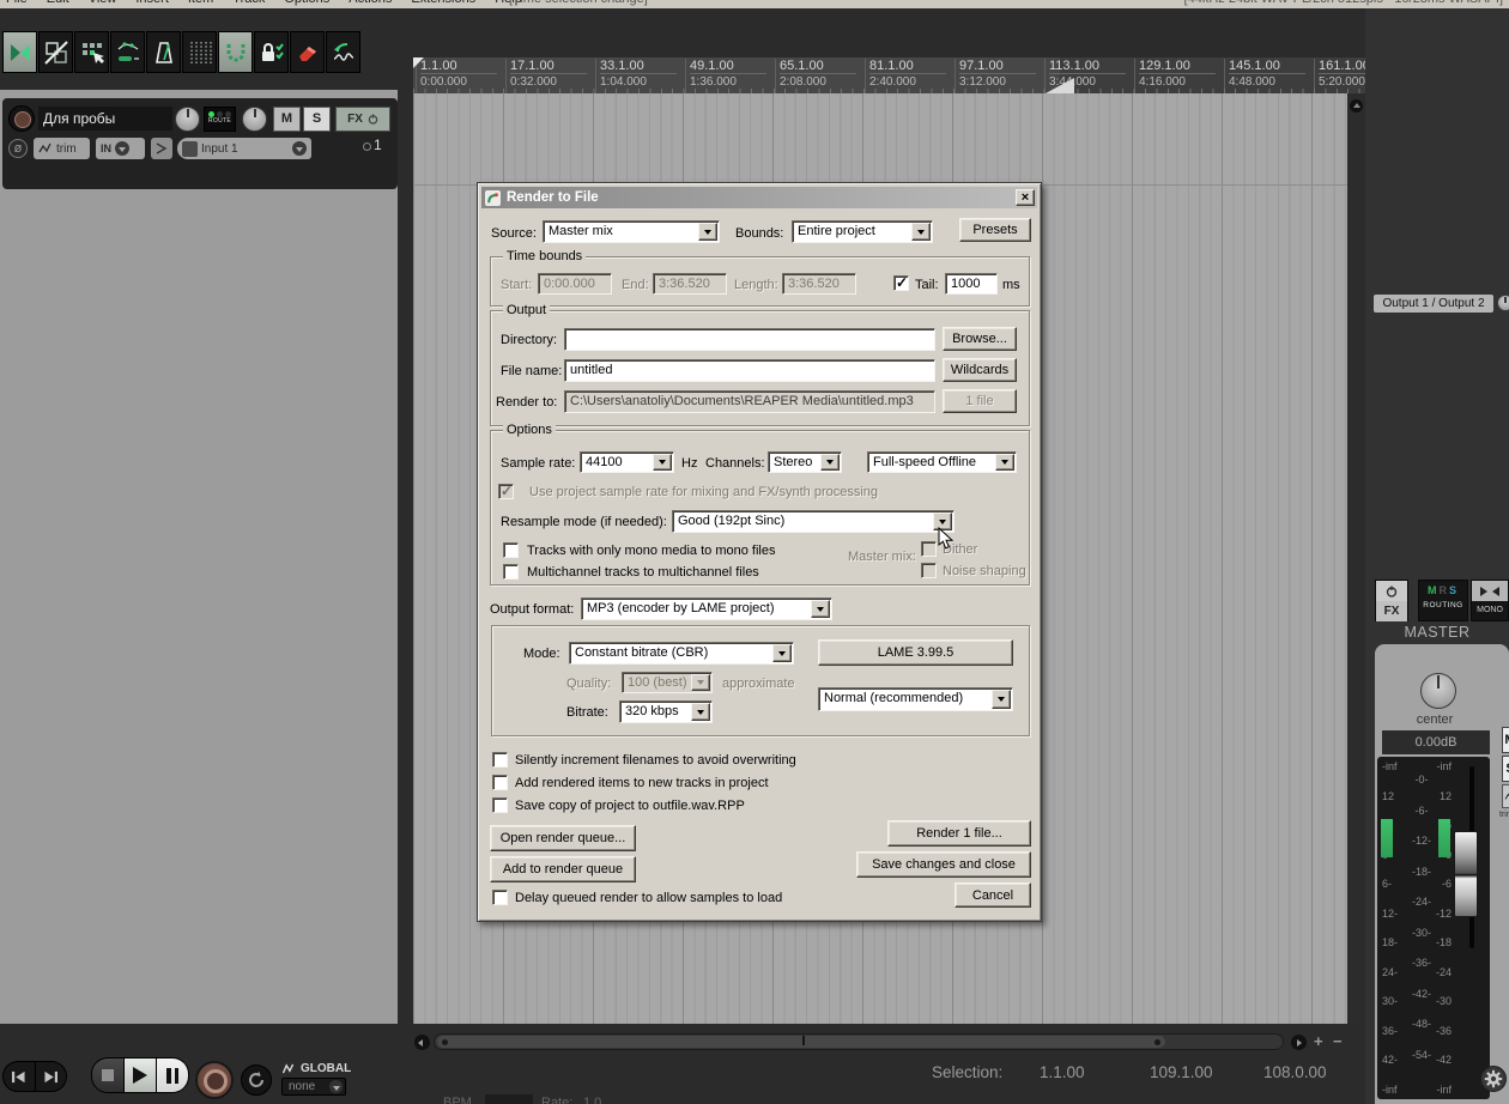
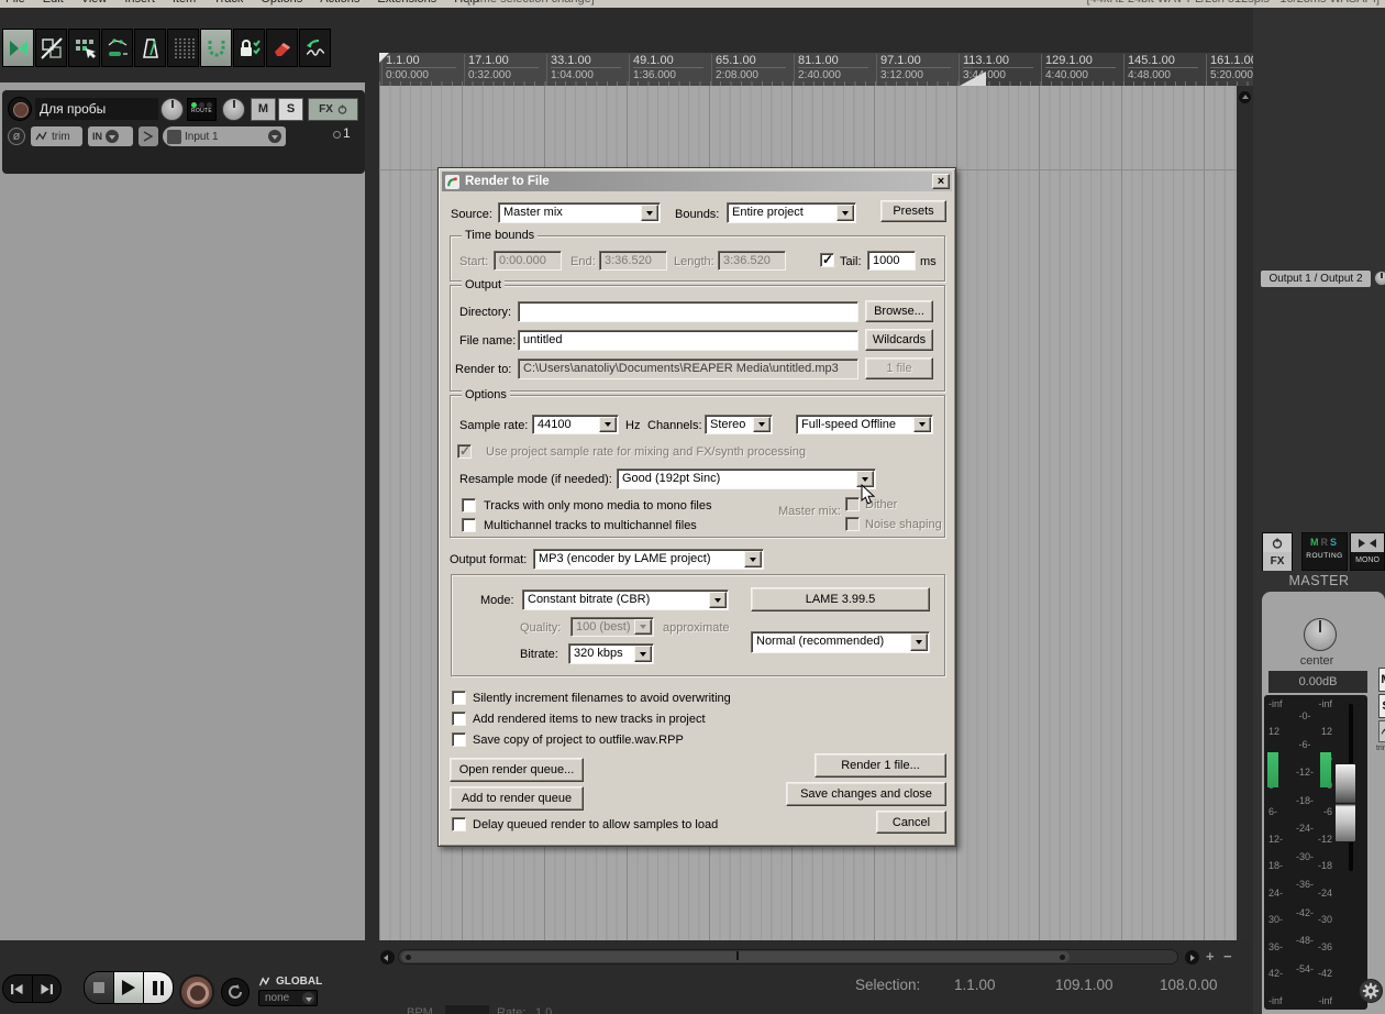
  Для пробы
  M
  S
  FX
  ø
  trim
  IN
  Input 1
  1
  1.1.00
  0:00.000
  17.1.00
  0:32.000
  33.1.00
  1:04.000
  49.1.00
  1:36.000
  65.1.00
  2:08.000
  81.1.00
  2:40.000
  97.1.00
  3:12.000
  113.1.00
  3:44.000
  129.1.00
- 4:16.000
+ 4:40.000
  145.1.00
  4:48.000
  161.1.0
  5:20.000
  +
  −
  GLOBAL
  none
  Selection:
  1.1.00
  109.1.00
  108.0.00
  BPM
  Rate:
  1.0
  Output 1 / Output 2
  FX
  MRS
  MASTER
  center
  0.00dB
  -inf
  12
  6-
  12-
  18-
  24-
  30-
  36-
  42-
  -inf
  -0-
  -6-
  -12-
  -18-
  -24-
  -30-
  -36-
  -42-
  -48-
  -54-
  -inf
  12
  -6
  -12
  -18
  -24
  -30
  -36
  -42
  -inf
  Render to File
  ×
  Source:
  Master mix
  Bounds:
  Entire project
  Presets
  Time bounds
  Start:
  0:00.000
  End:
  3:36.520
  Length:
  3:36.520
  Tail:
  1000
  ms
  Output
  Directory:
  Browse...
  File name:
  untitled
  Wildcards
  Render to:
  C:\Users\anatoliy\Documents\REAPER Media\untitled.mp3
  1 file
  Options
  Sample rate:
  44100
  Hz
  Channels:
  Stereo
  Full-speed Offline
  Use project sample rate for mixing and FX/synth processing
  Resample mode (if needed):
  Good (192pt Sinc)
  Tracks with only mono media to mono files
  Master mix:
  Dither
  Multichannel tracks to multichannel files
  Noise shaping
  Output format:
  MP3 (encoder by LAME project)
  Mode:
  Constant bitrate (CBR)
  LAME 3.99.5
  Quality:
  100 (best)
  approximate
  Normal (recommended)
  Bitrate:
  320 kbps
  Silently increment filenames to avoid overwriting
  Add rendered items to new tracks in project
  Save copy of project to outfile.wav.RPP
  Open render queue...
  Add to render queue
  Render 1 file...
  Save changes and close
  Cancel
  Delay queued render to allow samples to load
